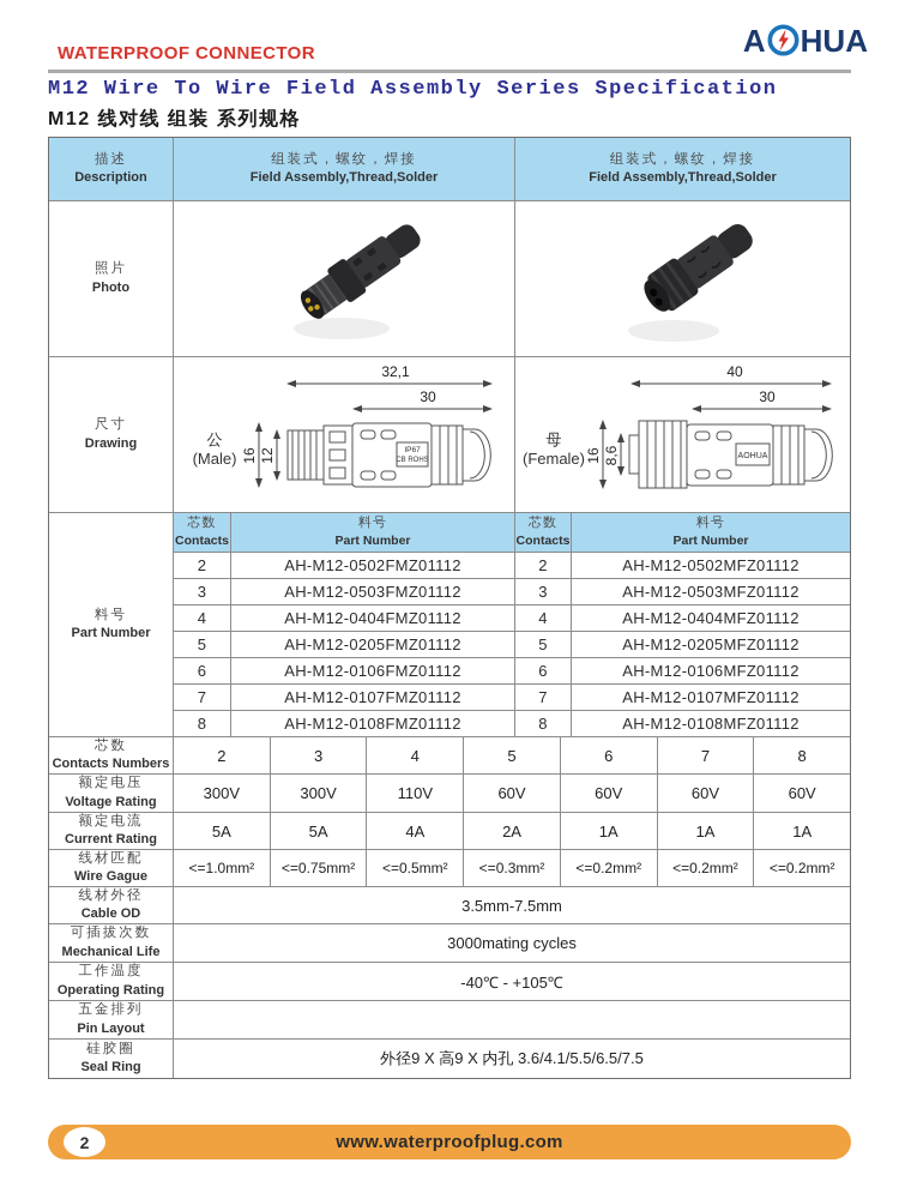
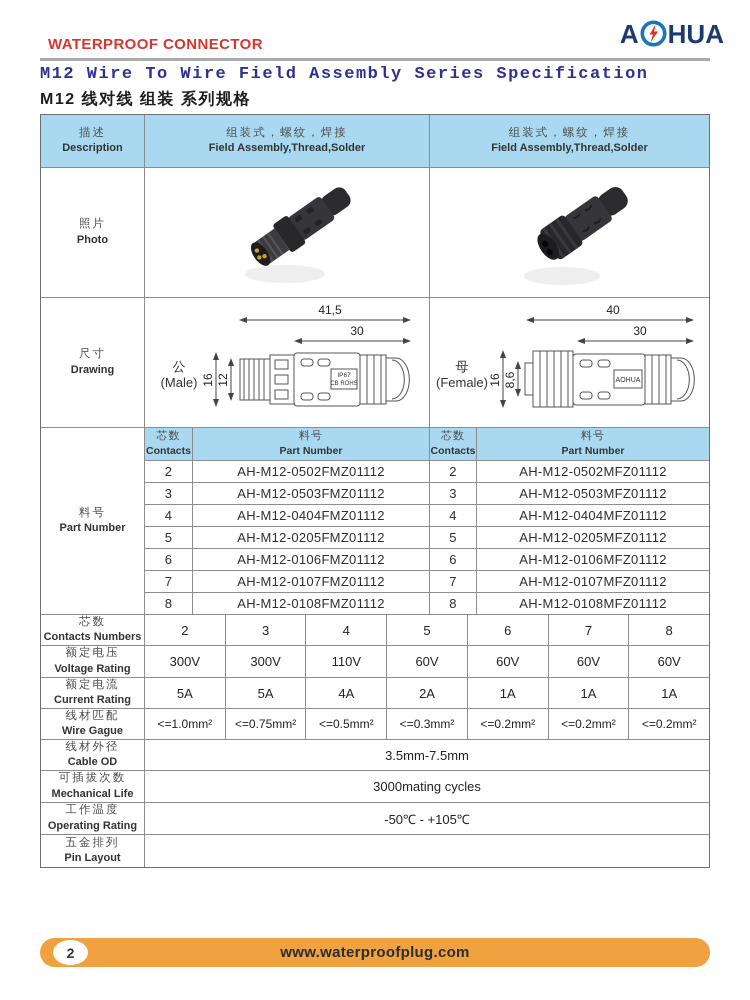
  WATERPROOF CONNECTOR
  A
  HUA
  M12 Wire To Wire Field Assembly Series Specification
  M12 线对线 组装 系列规格
  描述
  Description
  组装式，螺纹，焊接
  Field Assembly,Thread,Solder
  组装式，螺纹，焊接
  Field Assembly,Thread,Solder
  照片
  Photo
  尺寸
  Drawing
  公
  (Male)
- 32,1
+ 41,5
  30
  母
  (Female)
  40
  30
  料号
  Part Number
  芯数
  Contacts
  料号
  Part Number
  芯数
  Contacts
  料号
  Part Number
  2
  AH-M12-0502FMZ01112
  2
  AH-M12-0502MFZ01112
  3
  AH-M12-0503FMZ01112
  3
  AH-M12-0503MFZ01112
  4
  AH-M12-0404FMZ01112
  4
  AH-M12-0404MFZ01112
  5
  AH-M12-0205FMZ01112
  5
  AH-M12-0205MFZ01112
  6
  AH-M12-0106FMZ01112
  6
  AH-M12-0106MFZ01112
  7
  AH-M12-0107FMZ01112
  7
  AH-M12-0107MFZ01112
  8
  AH-M12-0108FMZ01112
  8
  AH-M12-0108MFZ01112
  芯数
  Contacts Numbers
  2
  3
  4
  5
  6
  7
  8
  额定电压
  Voltage Rating
  300V
  300V
  110V
  60V
  60V
  60V
  60V
  额定电流
  Current Rating
  5A
  5A
  4A
  2A
  1A
  1A
  1A
  线材匹配
  Wire Gague
  <=1.0mm²
  <=0.75mm²
  <=0.5mm²
  <=0.3mm²
  <=0.2mm²
  <=0.2mm²
  <=0.2mm²
  线材外径
  Cable OD
  3.5mm-7.5mm
  可插拔次数
  Mechanical Life
  3000mating cycles
  工作温度
  Operating Rating
- -40℃ - +105℃
+ -50℃ - +105℃
  五金排列
  Pin Layout
- 硅胶圈
- Seal Ring
- 外径9 X 高9 X 内孔 3.6/4.1/5.5/6.5/7.5
  2
  www.waterproofplug.com
